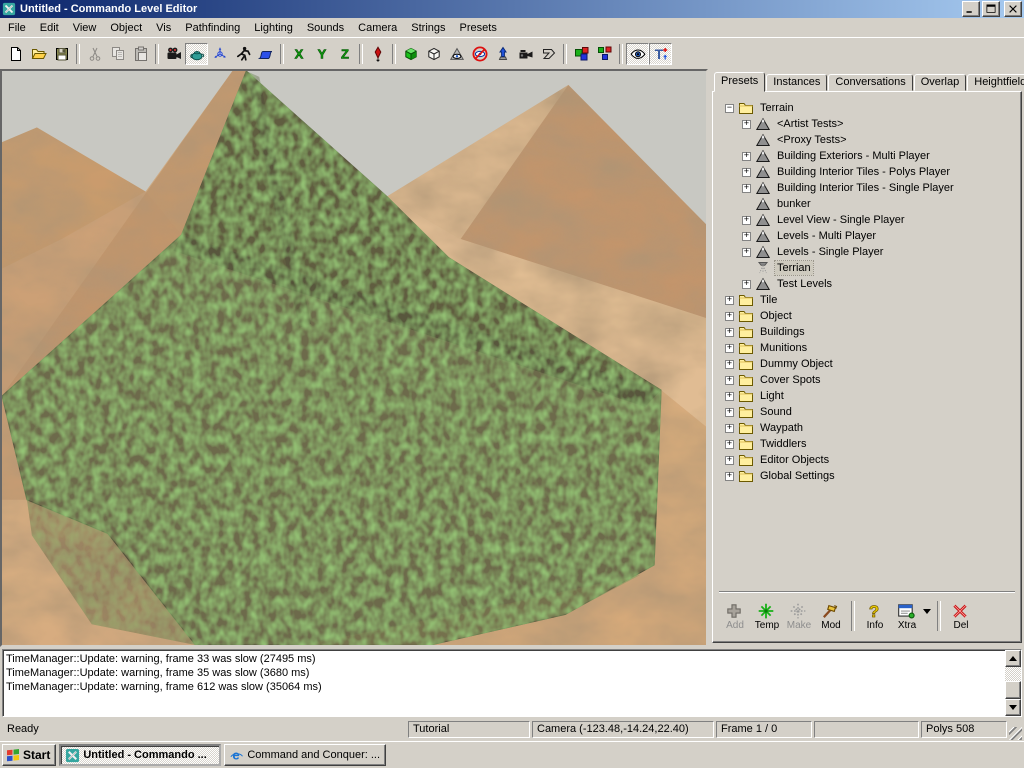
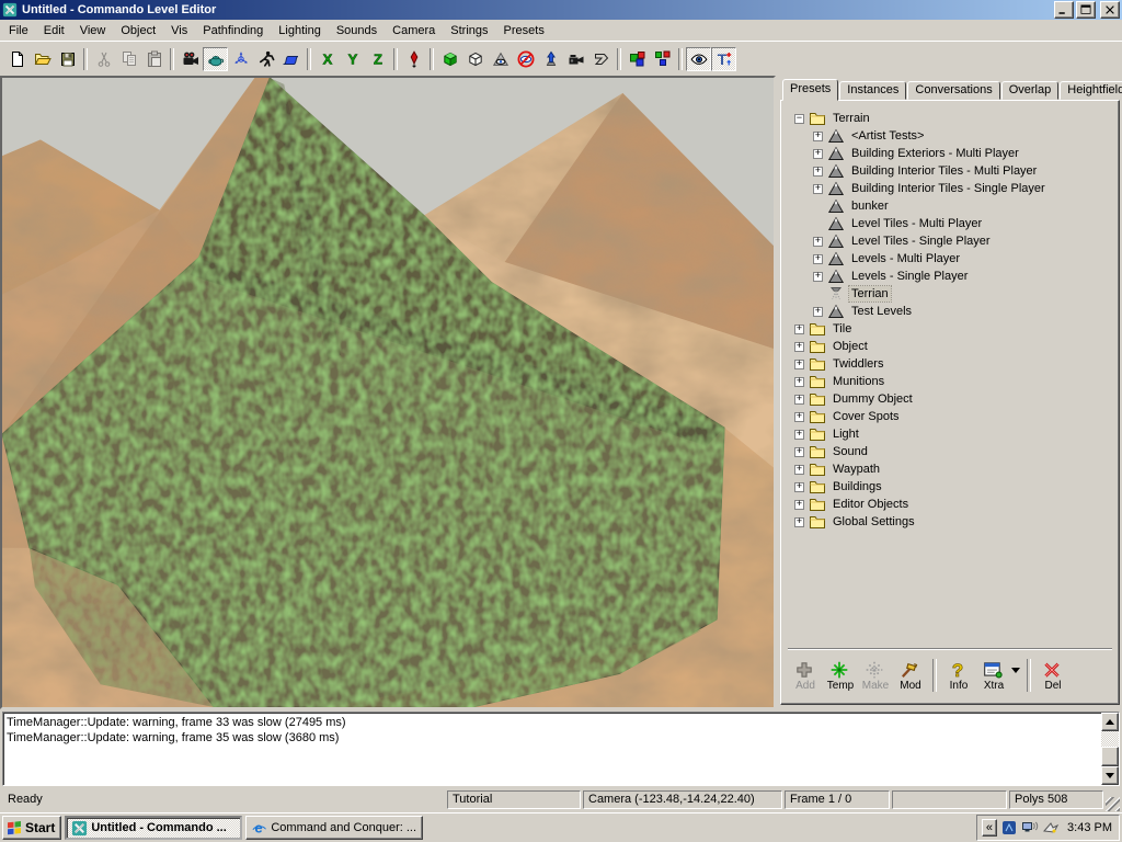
  Untitled - Commando Level Editor
  File
  Edit
  View
  Object
  Vis
  Pathfinding
  Lighting
  Sounds
  Camera
  Strings
  Presets
  X
  Y
  Z
  T
  Presets
  Instances
  Conversations
  Overlap
  Heightfield
  −
  Terrain
  +
  <Artist Tests>
- <Proxy Tests>
  +
  Building Exteriors - Multi Player
  +
- Building Interior Tiles - Polys Player
+ Building Interior Tiles - Multi Player
  +
  Building Interior Tiles - Single Player
  bunker
+ Level Tiles - Multi Player
  +
- Level View - Single Player
+ Level Tiles - Single Player
  +
  Levels - Multi Player
  +
  Levels - Single Player
  Terrian
  +
  Test Levels
  +
  Tile
  +
  Object
  +
- Buildings
+ Twiddlers
  +
  Munitions
  +
  Dummy Object
  +
  Cover Spots
  +
  Light
  +
  Sound
  +
  Waypath
  +
- Twiddlers
+ Buildings
  +
  Editor Objects
  +
  Global Settings
  Add
  Temp
  Make
  Mod
  ?
  Info
  Xtra
  Del
  TimeManager::Update: warning, frame 33 was slow (27495 ms)
  TimeManager::Update: warning, frame 35 was slow (3680 ms)
- TimeManager::Update: warning, frame 612 was slow (35064 ms)
  Ready
  Tutorial
  Camera (-123.48,-14.24,22.40)
  Frame 1 / 0
  Polys 508
  Start
  Untitled - Commando ...
  e
  Command and Conquer: ...
+ «
+ 3:43 PM
